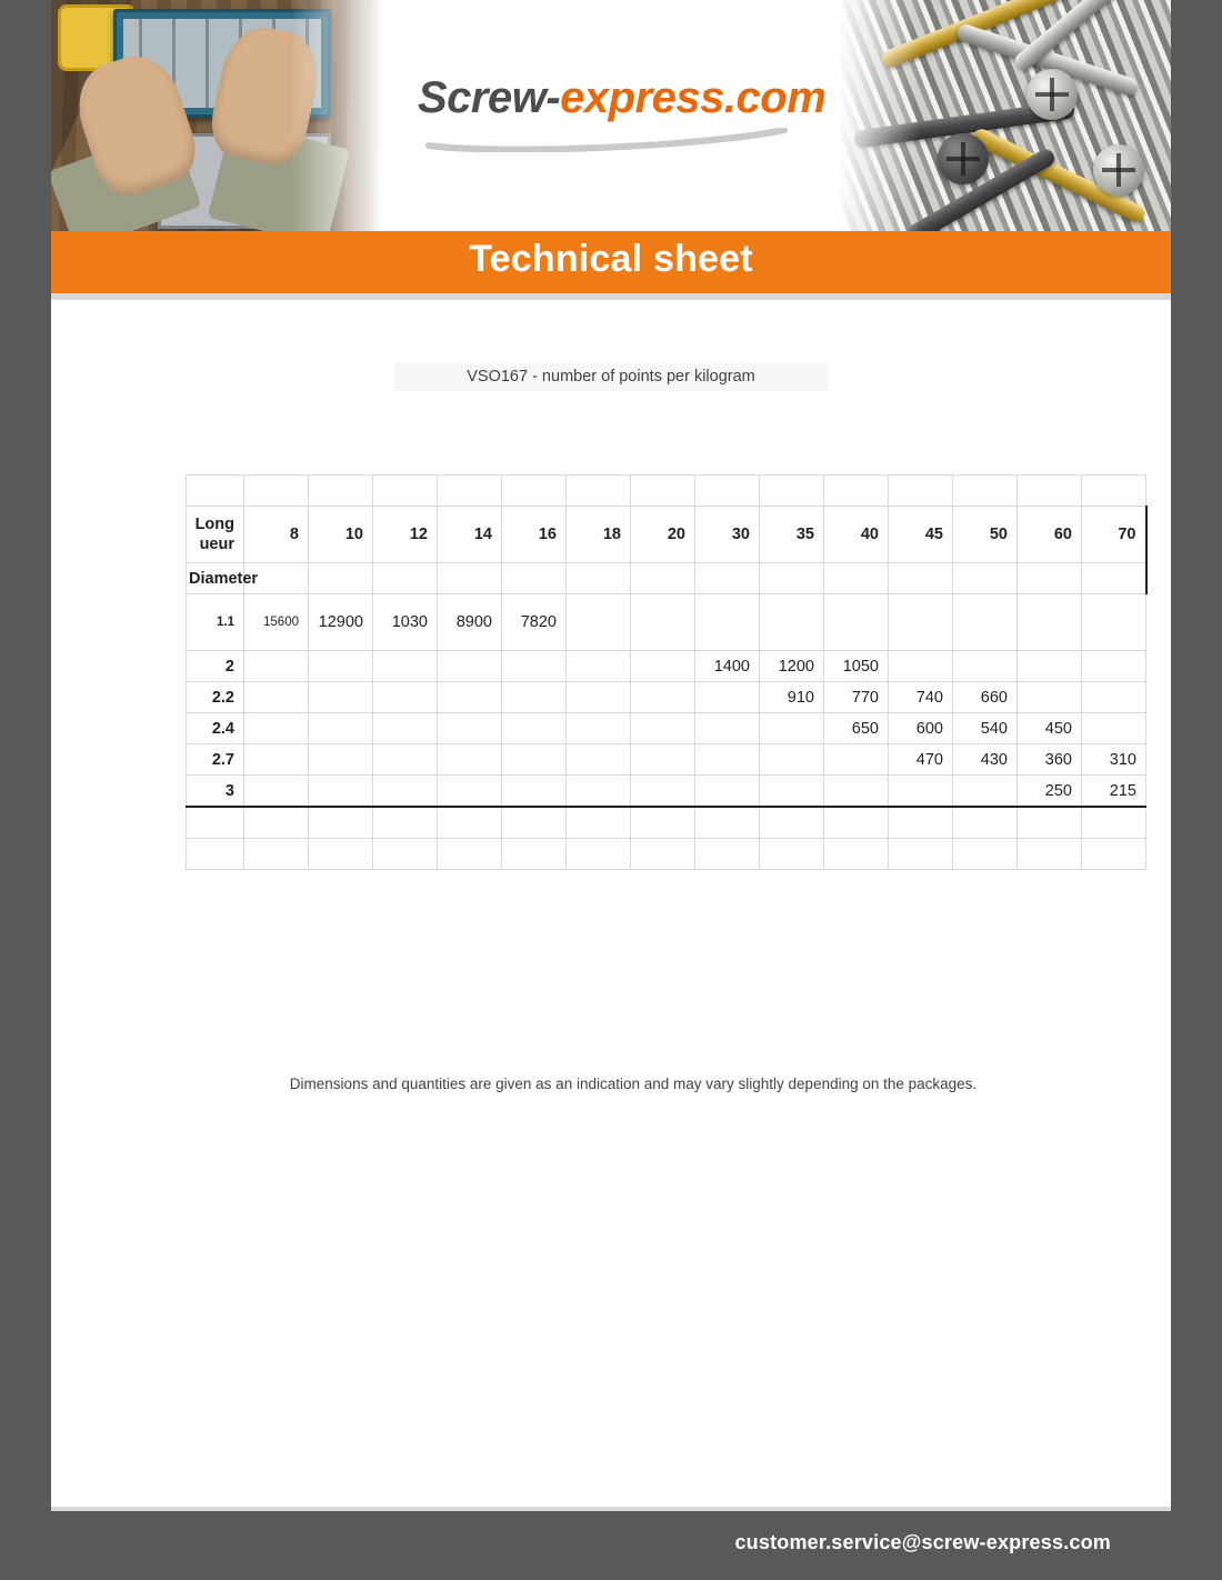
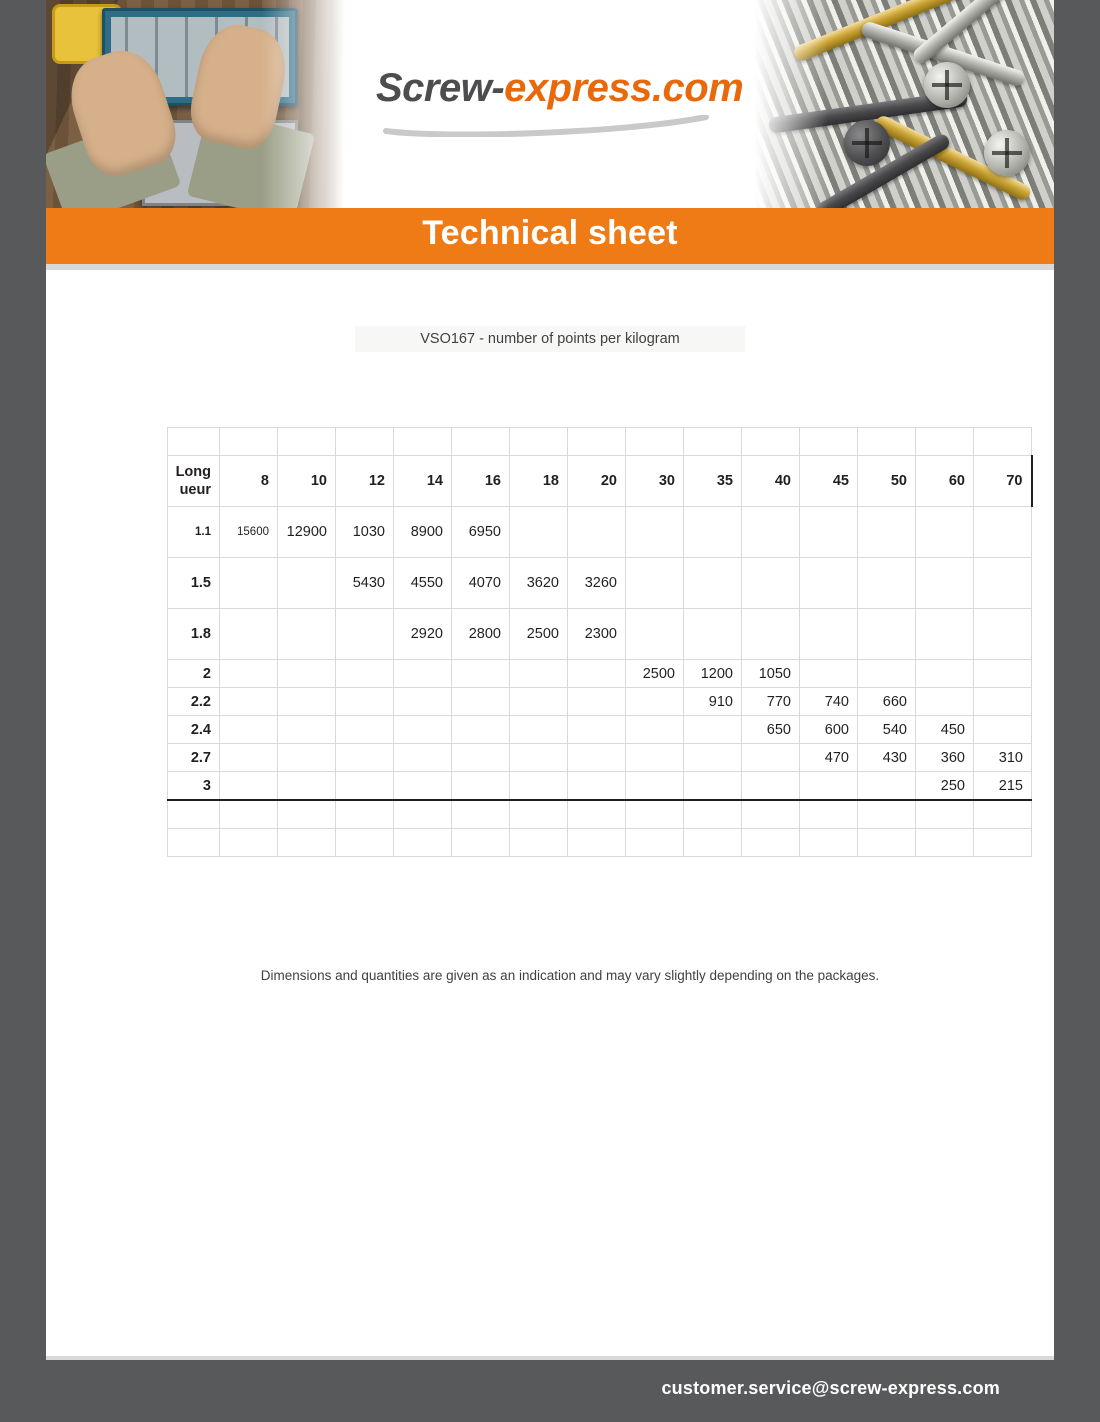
  Screw-express.com
  Technical sheet
  VSO167 - number of points per kilogram
  Longueur	8	10	12	14	16	18	20	30	35	40	45	50	60	70
- Diameter
- 1.1	15600	12900	1030	8900	7820
+ 1.1	15600	12900	1030	8900	6950
+ 1.5			5430	4550	4070	3620	3260
+ 1.8				2920	2800	2500	2300
- 2								1400	1200	1050
+ 2								2500	1200	1050
  2.2									910	770	740	660
  2.4										650	600	540	450
  2.7											470	430	360	310
  3													250	215
  Dimensions and quantities are given as an indication and may vary slightly depending on the packages.
  customer.service@screw-express.com
